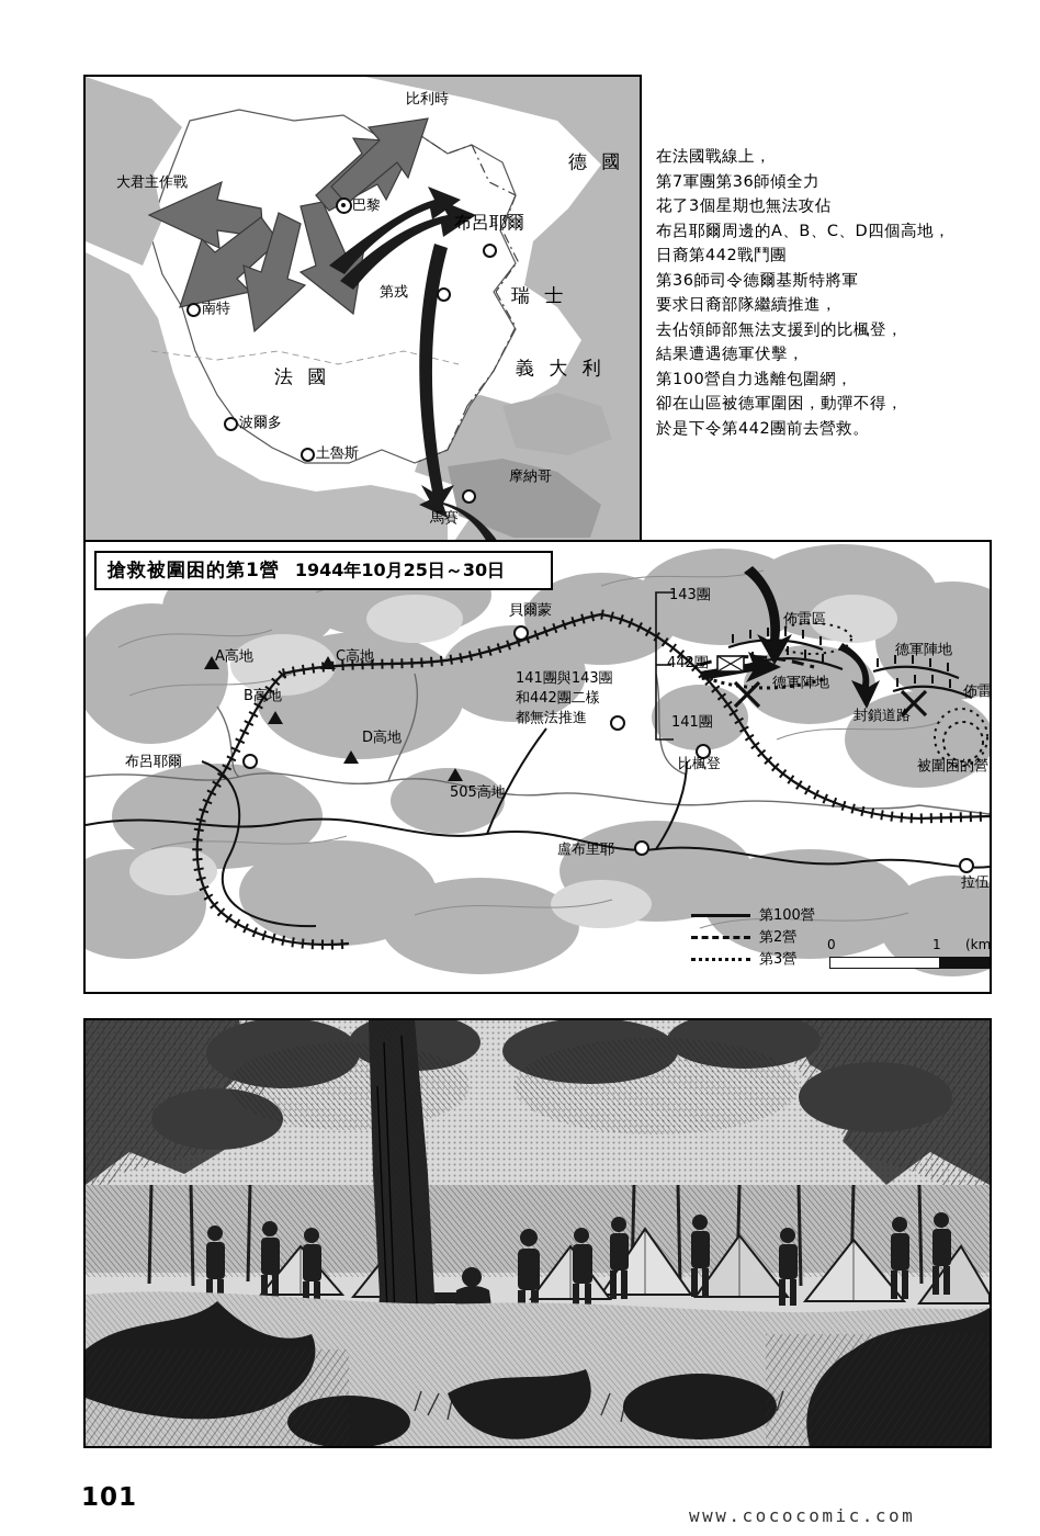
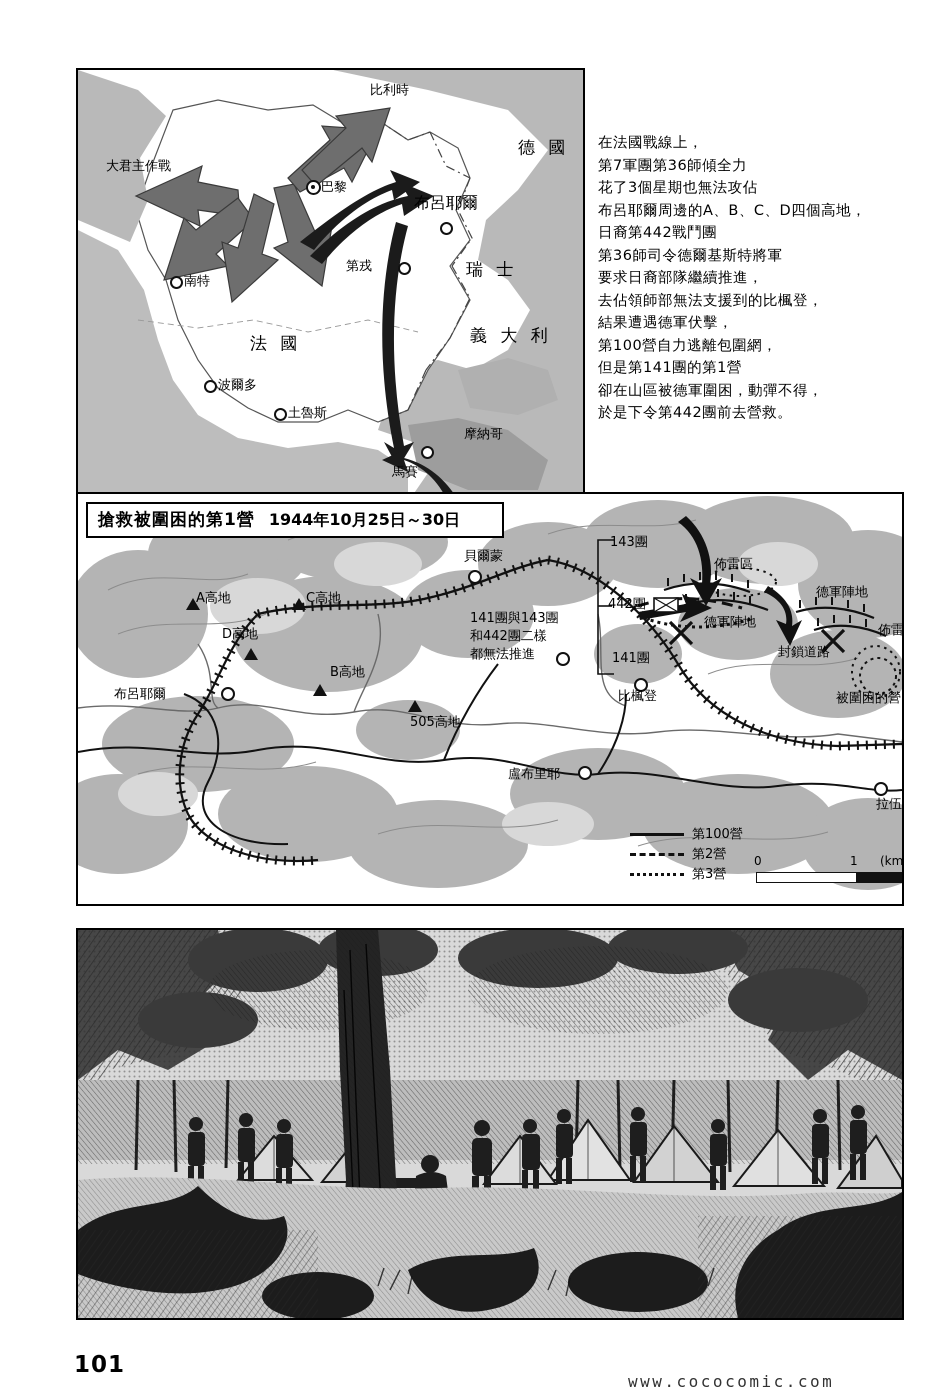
  比利時
  德 國
  瑞 士
  義 大 利
  法 國
  摩納哥
  大君主作戰
  巴黎
  布呂耶爾
  南特
  第戎
  波爾多
  土魯斯
  馬賽
  在法國戰線上，
  第7軍團第36師傾全力
  花了3個星期也無法攻佔
  布呂耶爾周邊的A、B、C、D四個高地，
  日裔第442戰鬥團
  第36師司令德爾基斯特將軍
  要求日裔部隊繼續推進，
  去佔領師部無法支援到的比楓登，
  結果遭遇德軍伏擊，
  第100營自力逃離包圍網，
+ 但是第141團的第1營
  卻在山區被德軍圍困，動彈不得，
  於是下令第442團前去營救。
  搶救被圍困的第1營
  1944年10月25日～30日
  A高地
- B高地
+ D高地
  C高地
- D高地
+ B高地
  505高地
  布呂耶爾
  貝爾蒙
  比楓登
  盧布里耶
  143團
  442團
  141團
  佈雷區
  德軍陣地
  德軍陣地
  封鎖道路
  被圍困的營
  141團與143團
  和442團二樣
  都無法推進
  第100營
  第2營
  第3營
  0
  1
  (km
  101
  www.cococomic.com
